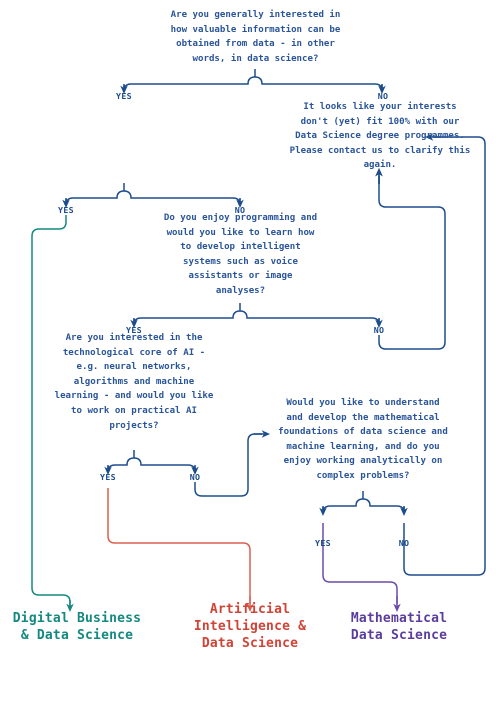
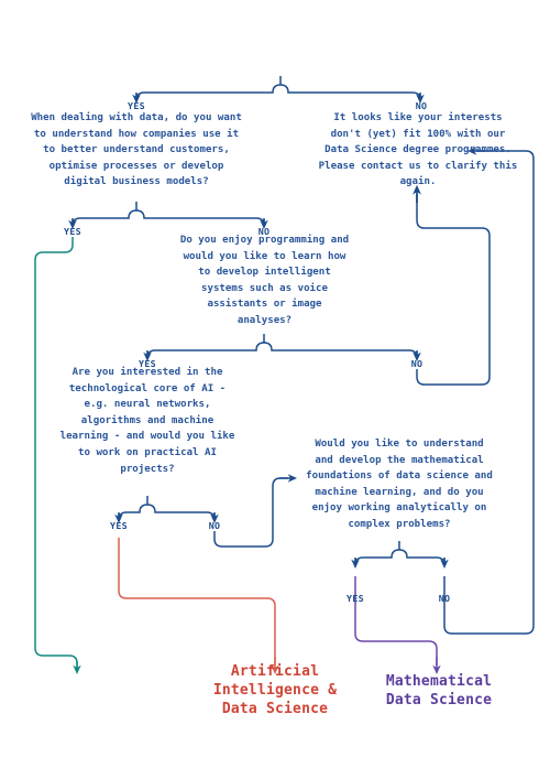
- Are you generally interested in
- how valuable information can be
- obtained from data - in other
- words, in data science?
  YES
  NO
+ When dealing with data, do you want
+ to understand how companies use it
+ to better understand customers,
+ optimise processes or develop
+ digital business models?
  It looks like your interests
  don't (yet) fit 100% with our
  Data Science degree programmes.
  Please contact us to clarify this
  again.
  YES
  NO
  Do you enjoy programming and
  would you like to learn how
  to develop intelligent
  systems such as voice
  assistants or image
  analyses?
  YES
  NO
  Are you interested in the
  technological core of AI -
  e.g. neural networks,
  algorithms and machine
  learning - and would you like
  to work on practical AI
  projects?
  YES
  NO
  Would you like to understand
  and develop the mathematical
  foundations of data science and
  machine learning, and do you
  enjoy working analytically on
  complex problems?
  YES
  NO
- Digital Business
- & Data Science
  Artificial
  Intelligence &
  Data Science
  Mathematical
  Data Science
